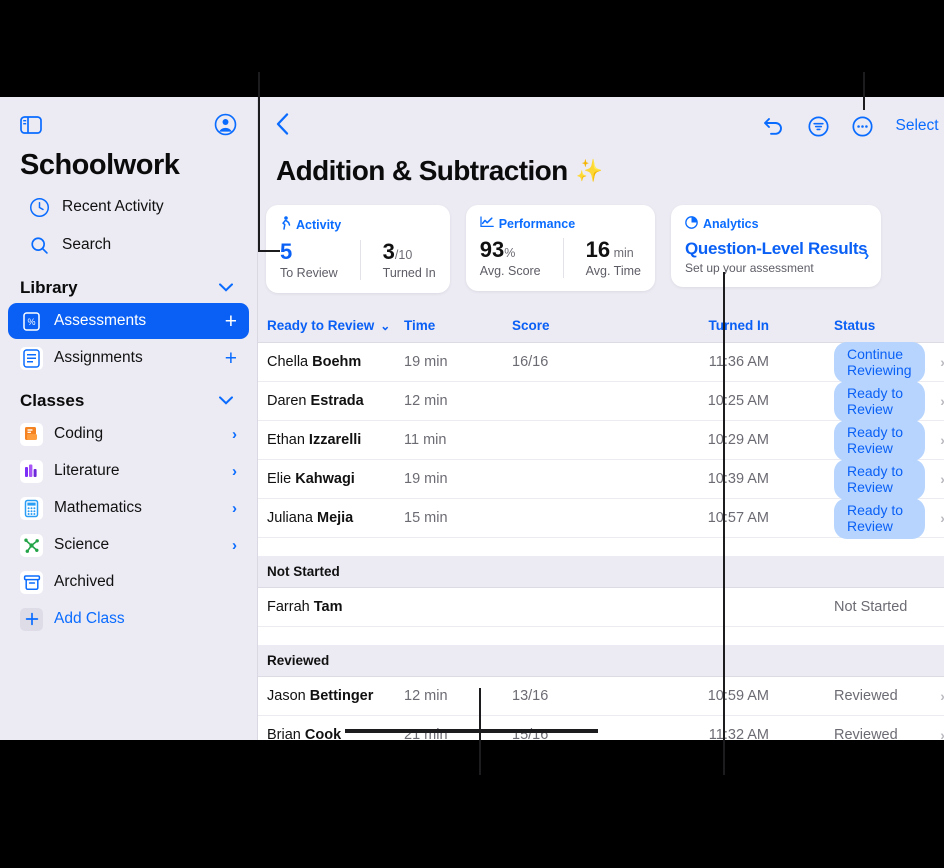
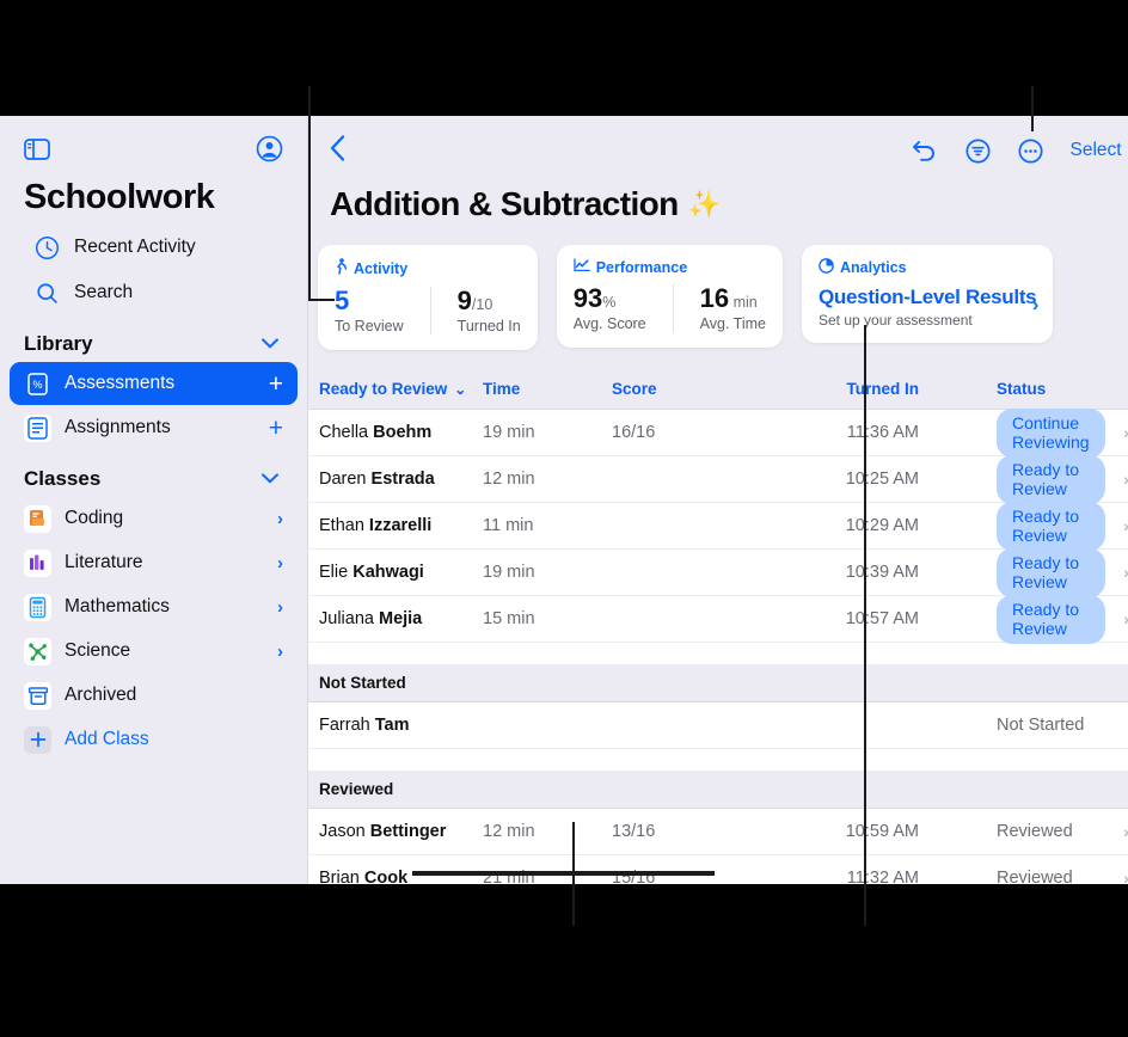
  Schoolwork
  Recent Activity
  Search
  Library
  %
  Assessments
  +
  Assignments
  +
  Classes
  Coding
  ›
  Literature
  ›
  Mathematics
  ›
  Science
  ›
  Archived
  Add Class
  Select
  Addition & Subtraction
  ✨
  Activity
  5
  To Review
- 3/10
+ 9/10
  Turned In
  Performance
  93%
  Avg. Score
  16 min
  Avg. Time
  Analytics
  Question-Level Results
  Set up your assessment
  ›
  Ready to Review ⌄
  Time
  Score
  Turned In
  Status
  Chella Boehm
  19 min
  16/16
  11:36 AM
  Continue Reviewing
  ›
  Daren Estrada
  12 min
  10:25 AM
  Ready to Review
  ›
  Ethan Izzarelli
  11 min
  10:29 AM
  Ready to Review
  ›
  Elie Kahwagi
  19 min
  10:39 AM
  Ready to Review
  ›
  Juliana Mejia
  15 min
  10:57 AM
  Ready to Review
  ›
  Not Started
  Farrah Tam
  Not Started
  Reviewed
  Jason Bettinger
  12 min
  13/16
  10:59 AM
  Reviewed
  ›
  Brian Cook
  21 min
  15/16
  11:32 AM
  Reviewed
  ›
